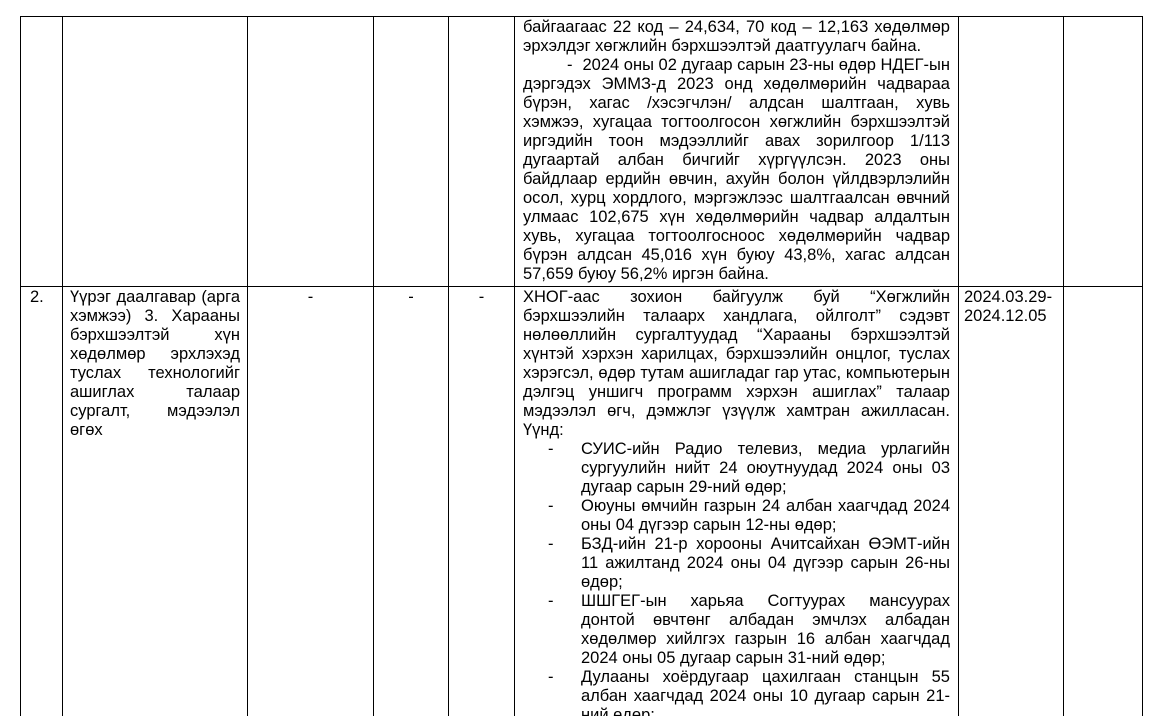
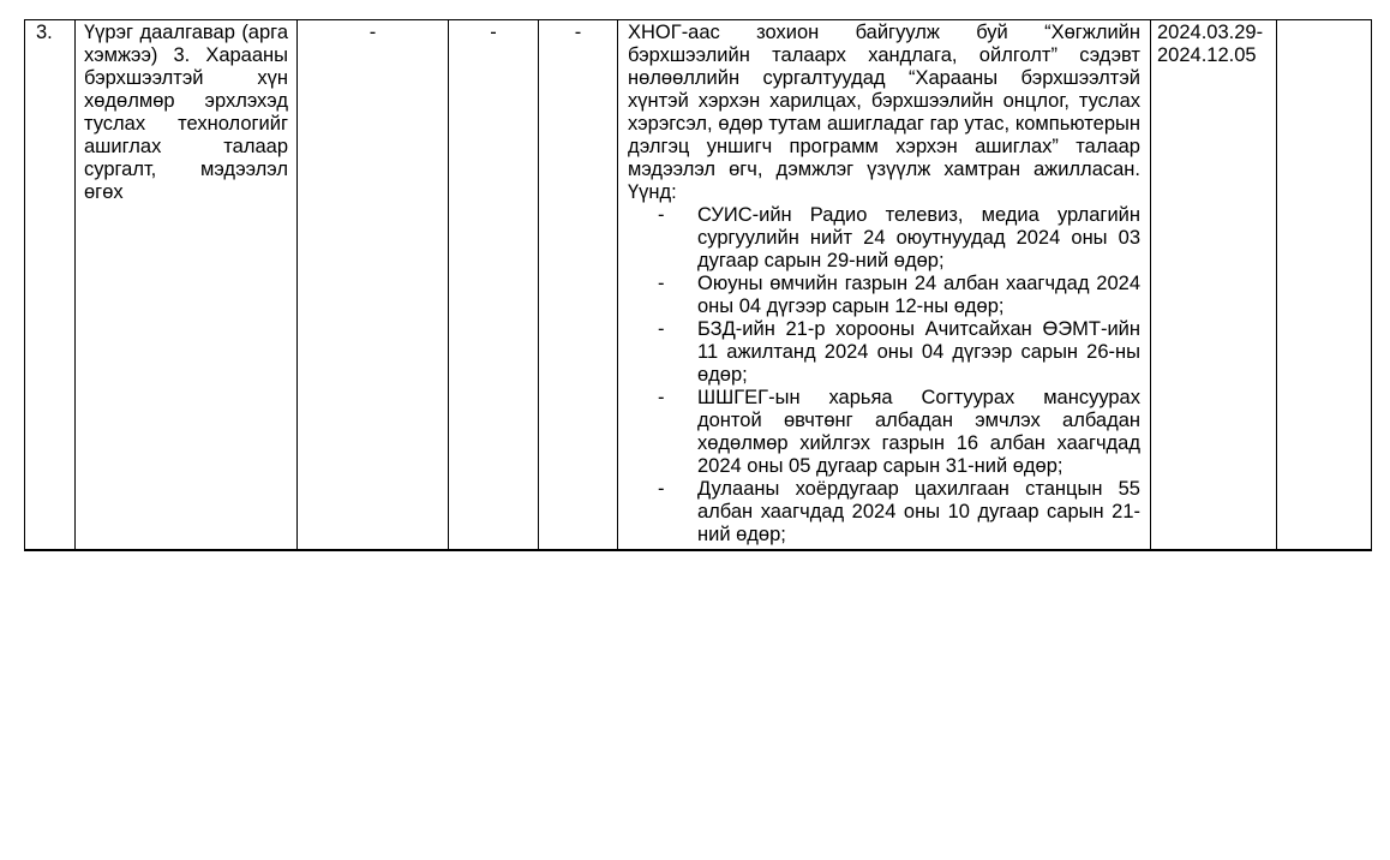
- 					байгаагаас 22 код – 24,634, 70 код – 12,163 хөдөлмөр эрхэлдэг хөгжлийн бэрхшээлтэй даатгуулагч байна. - 2024 оны 02 дугаар сарын 23-ны өдөр НДЕГ-ын дэргэдэх ЭММЗ-д 2023 онд хөдөлмөрийн чадвараа бүрэн, хагас /хэсэгчлэн/ алдсан шалтгаан, хувь хэмжээ, хугацаа тогтоолгосон хөгжлийн бэрхшээлтэй иргэдийн тоон мэдээллийг авах зорилгоор 1/113 дугаартай албан бичгийг хүргүүлсэн. 2023 оны байдлаар ердийн өвчин, ахуйн болон үйлдвэрлэлийн осол, хурц хордлого, мэргэжлээс шалтгаалсан өвчний улмаас 102,675 хүн хөдөлмөрийн чадвар алдалтын хувь, хугацаа тогтоолгосноос хөдөлмөрийн чадвар бүрэн алдсан 45,016 хүн буюу 43,8%, хагас алдсан 57,659 буюу 56,2% иргэн байна.
- 2.	Үүрэг даалгавар (арга хэмжээ) 3. Харааны бэрхшээлтэй хүн хөдөлмөр эрхлэхэд туслах технологийг ашиглах талаар сургалт, мэдээлэл өгөх	-	-	-	ХНОГ-аас зохион байгуулж буй “Хөгжлийн бэрхшээлийн талаарх хандлага, ойлголт” сэдэвт нөлөөллийн сургалтуудад “Харааны бэрхшээлтэй хүнтэй хэрхэн харилцах, бэрхшээлийн онцлог, туслах хэрэгсэл, өдөр тутам ашигладаг гар утас, компьютерын дэлгэц уншигч программ хэрхэн ашиглах” талаар мэдээлэл өгч, дэмжлэг үзүүлж хамтран ажилласан. Үүнд: - СУИС-ийн Радио телевиз, медиа урлагийн сургуулийн нийт 24 оюутнуудад 2024 оны 03 дугаар сарын 29-ний өдөр; - Оюуны өмчийн газрын 24 албан хаагчдад 2024 оны 04 дүгээр сарын 12-ны өдөр; - БЗД-ийн 21-р хорооны Ачитсайхан ӨЭМТ-ийн 11 ажилтанд 2024 оны 04 дүгээр сарын 26-ны өдөр; - ШШГЕГ-ын харьяа Согтуурах мансуурах донтой өвчтөнг албадан эмчлэх албадан хөдөлмөр хийлгэх газрын 16 албан хаагчдад 2024 оны 05 дугаар сарын 31-ний өдөр; - Дулааны хоёрдугаар цахилгаан станцын 55 албан хаагчдад 2024 оны 10 дугаар сарын 21-ний өдөр;	2024.03.29-2024.12.05
+ 3.	Үүрэг даалгавар (арга хэмжээ) 3. Харааны бэрхшээлтэй хүн хөдөлмөр эрхлэхэд туслах технологийг ашиглах талаар сургалт, мэдээлэл өгөх	-	-	-	ХНОГ-аас зохион байгуулж буй “Хөгжлийн бэрхшээлийн талаарх хандлага, ойлголт” сэдэвт нөлөөллийн сургалтуудад “Харааны бэрхшээлтэй хүнтэй хэрхэн харилцах, бэрхшээлийн онцлог, туслах хэрэгсэл, өдөр тутам ашигладаг гар утас, компьютерын дэлгэц уншигч программ хэрхэн ашиглах” талаар мэдээлэл өгч, дэмжлэг үзүүлж хамтран ажилласан. Үүнд: - СУИС-ийн Радио телевиз, медиа урлагийн сургуулийн нийт 24 оюутнуудад 2024 оны 03 дугаар сарын 29-ний өдөр; - Оюуны өмчийн газрын 24 албан хаагчдад 2024 оны 04 дүгээр сарын 12-ны өдөр; - БЗД-ийн 21-р хорооны Ачитсайхан ӨЭМТ-ийн 11 ажилтанд 2024 оны 04 дүгээр сарын 26-ны өдөр; - ШШГЕГ-ын харьяа Согтуурах мансуурах донтой өвчтөнг албадан эмчлэх албадан хөдөлмөр хийлгэх газрын 16 албан хаагчдад 2024 оны 05 дугаар сарын 31-ний өдөр; - Дулааны хоёрдугаар цахилгаан станцын 55 албан хаагчдад 2024 оны 10 дугаар сарын 21-ний өдөр;	2024.03.29-2024.12.05
